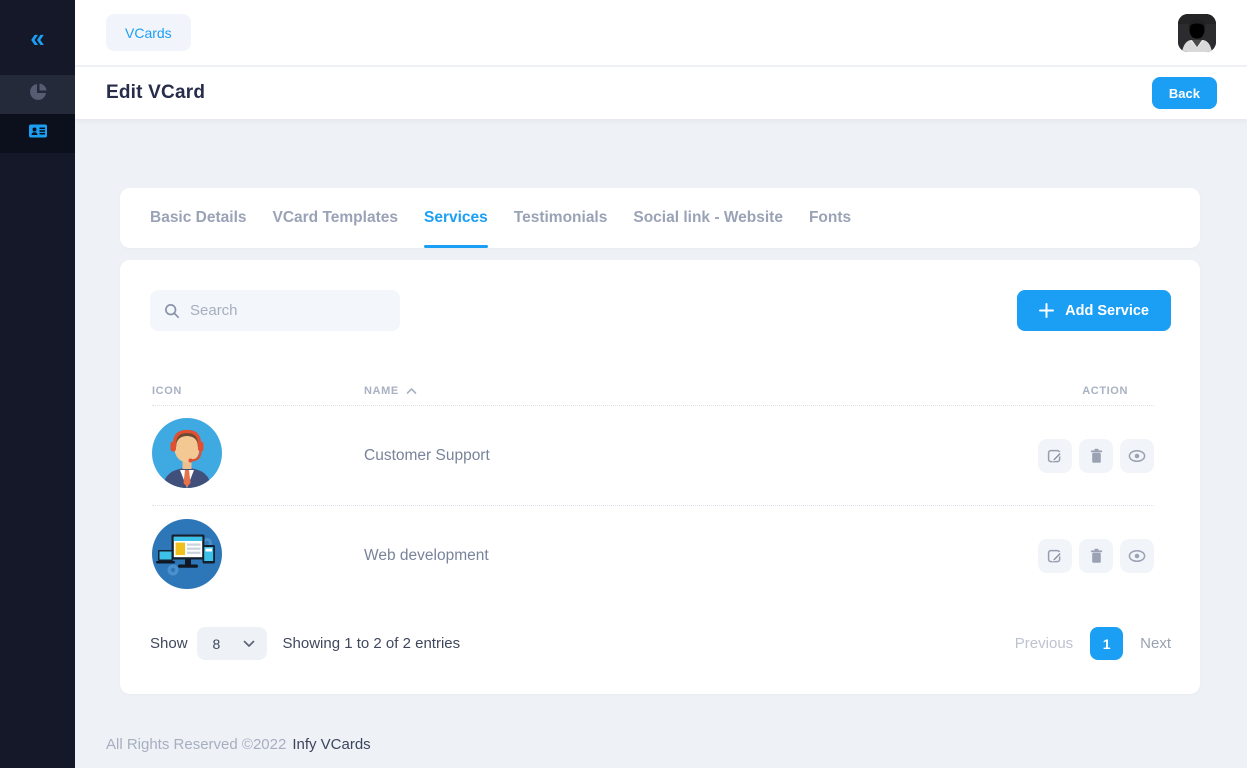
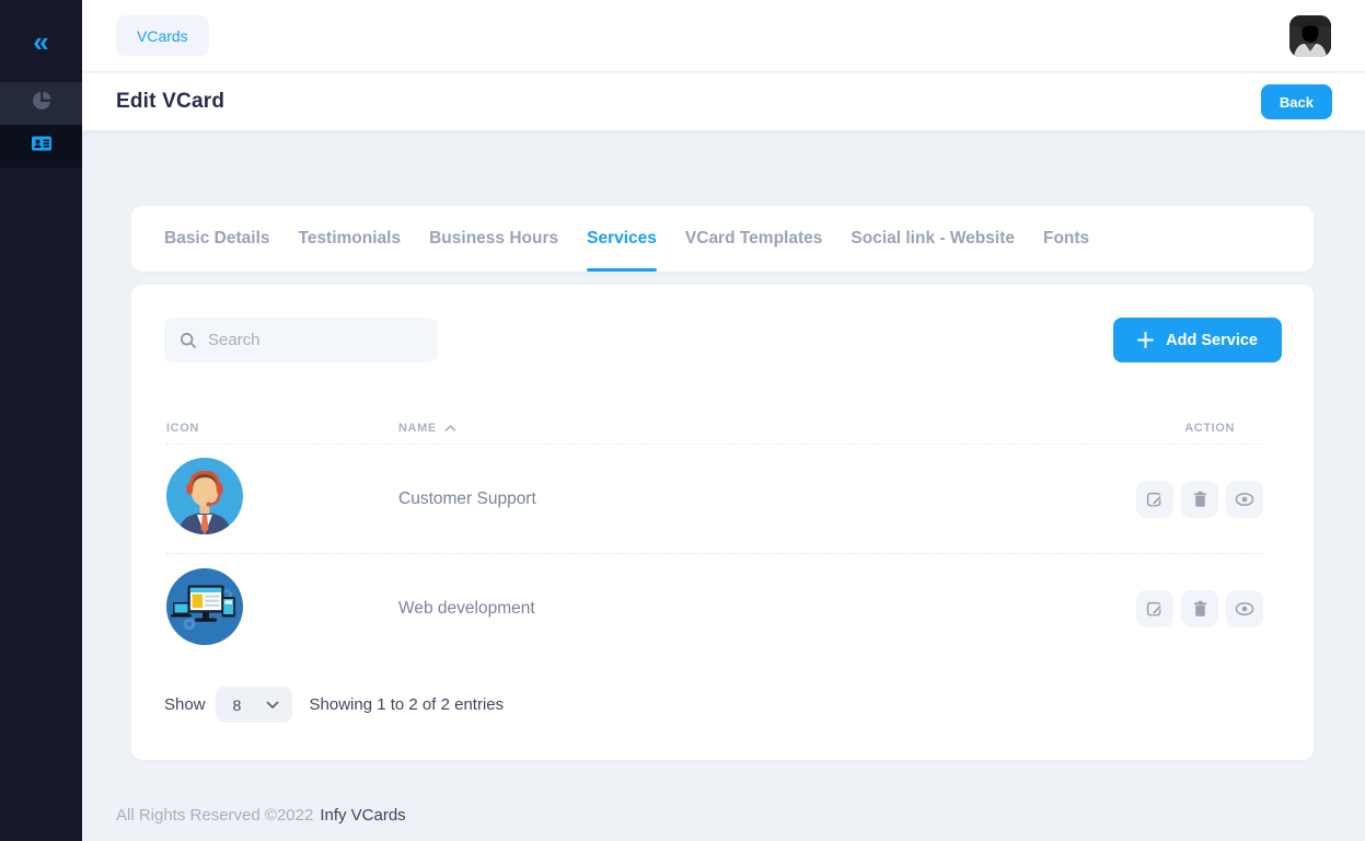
  «
  VCards
  Edit VCard
  Back
  Basic Details
- VCard Templates
+ Testimonials
+ Business Hours
  Services
- Testimonials
+ VCard Templates
  Social link - Website
  Fonts
  Search
  Add Service
  ICON
  NAME
  ACTION
  Customer Support
  Web development
  Show
  8
  Showing 1 to 2 of 2 entries
- Previous
- 1
- Next
  All Rights Reserved ©2022
  Infy VCards
